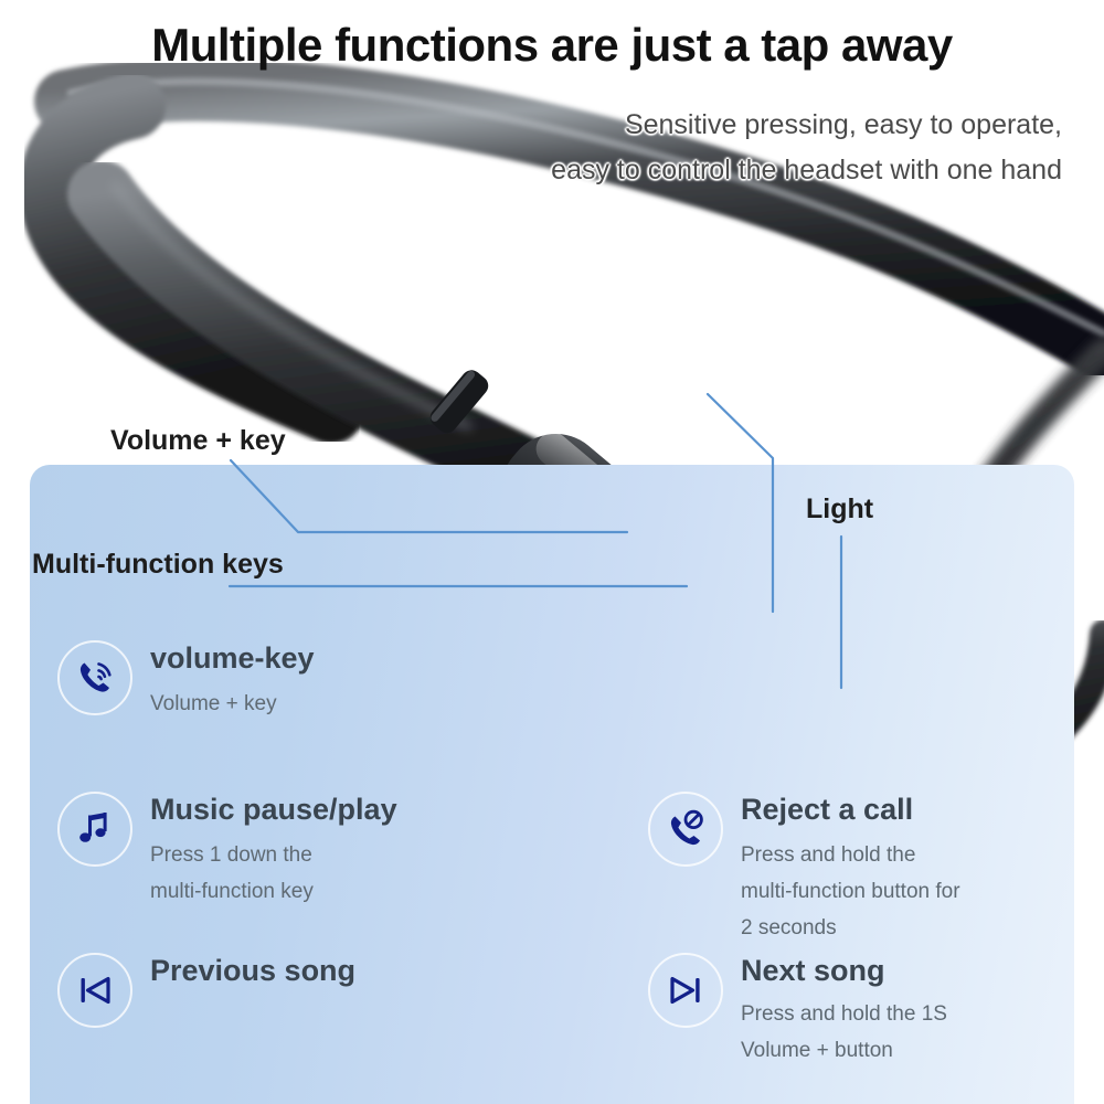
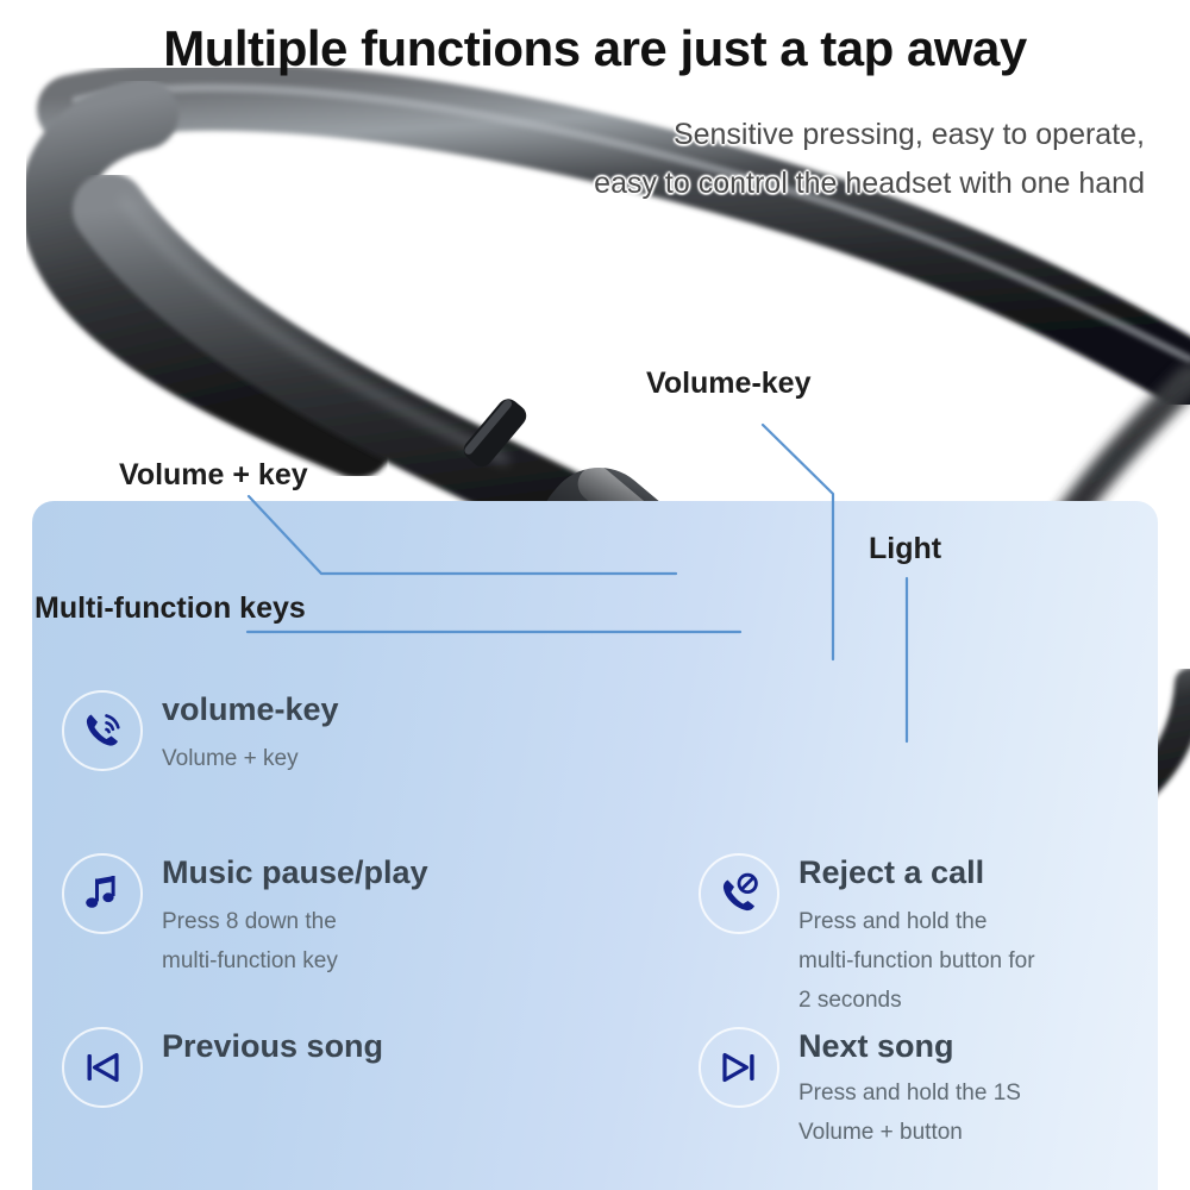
  Multiple functions are just a tap away
  Sensitive pressing, easy to operate,
  easy to control the headset with one hand
  Volume + key
  Multi-function keys
+ Volume-key
  Light
  volume-key
  Volume + key
  Music pause/play
- Press 1 down the
+ Press 8 down the
  multi-function key
  Reject a call
  Press and hold the
  multi-function button for
  2 seconds
  Previous song
  Next song
  Press and hold the 1S
  Volume + button
